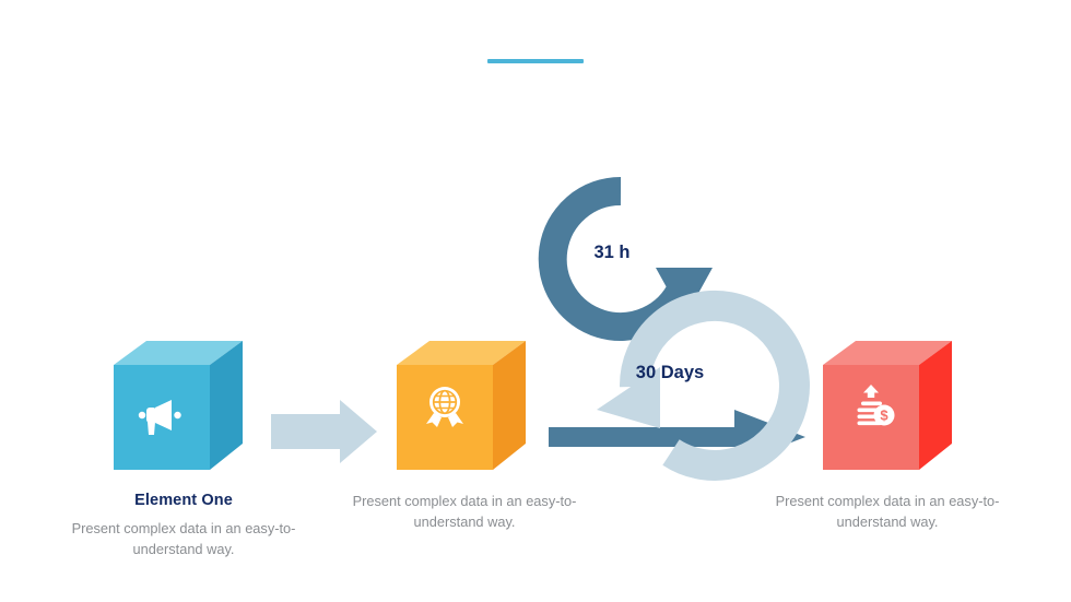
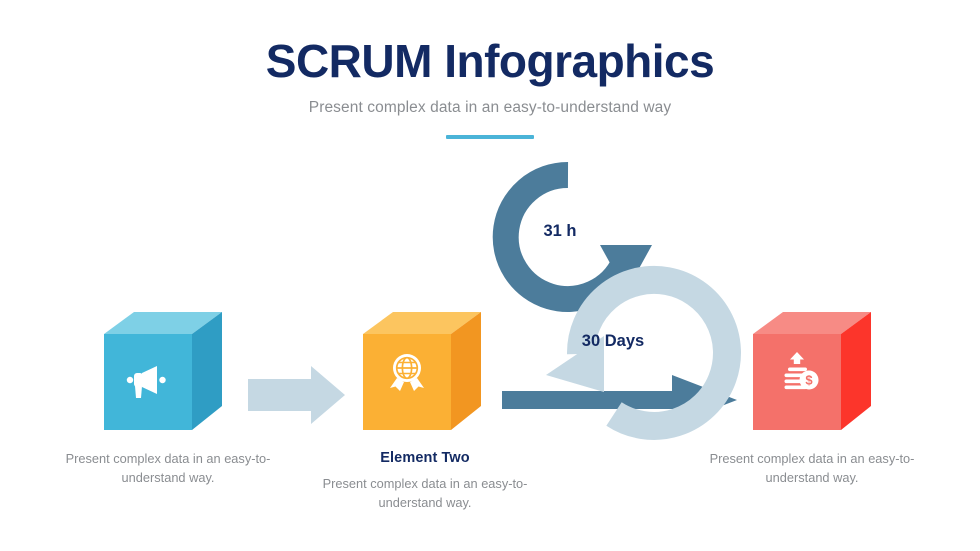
+ SCRUM Infographics
+ Present complex data in an easy-to-understand way
  31 h
  30 Days
- Element One
  Present complex data in an easy-to-understand way.
+ Element Two
  Present complex data in an easy-to-understand way.
  Present complex data in an easy-to-understand way.
